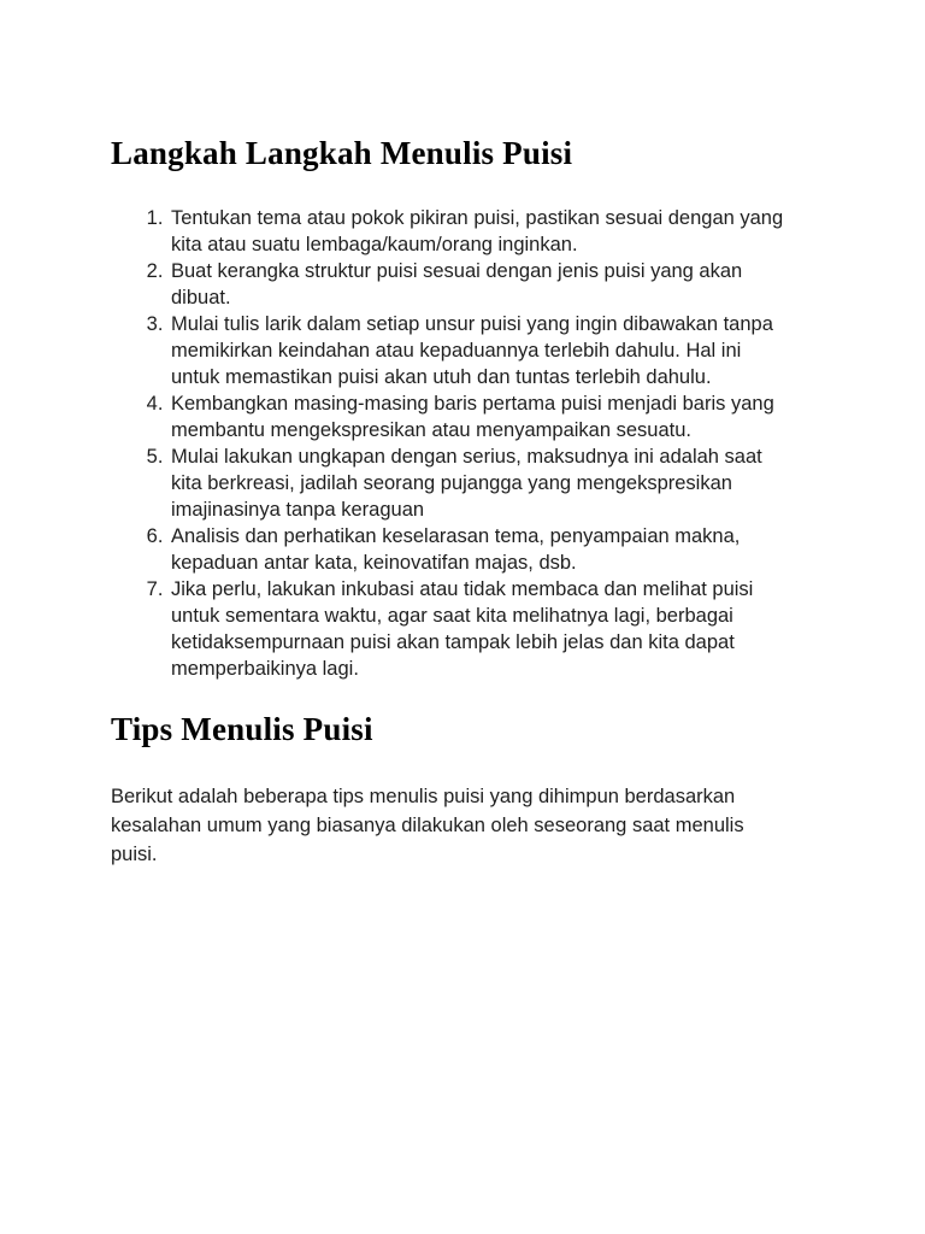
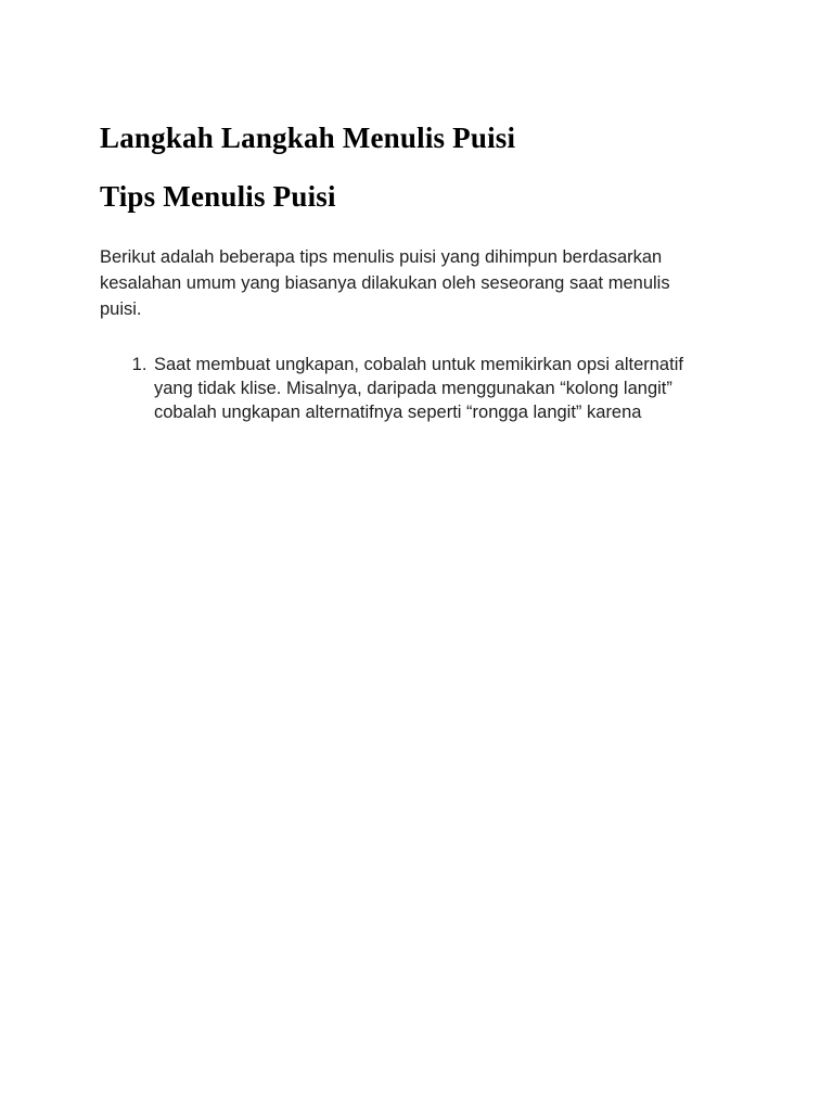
  Langkah Langkah Menulis Puisi
- Tentukan tema atau pokok pikiran puisi, pastikan sesuai dengan yang
- kita atau suatu lembaga/kaum/orang inginkan.
- Buat kerangka struktur puisi sesuai dengan jenis puisi yang akan
- dibuat.
- Mulai tulis larik dalam setiap unsur puisi yang ingin dibawakan tanpa
- memikirkan keindahan atau kepaduannya terlebih dahulu. Hal ini
- untuk memastikan puisi akan utuh dan tuntas terlebih dahulu.
- Kembangkan masing-masing baris pertama puisi menjadi baris yang
- membantu mengekspresikan atau menyampaikan sesuatu.
- Mulai lakukan ungkapan dengan serius, maksudnya ini adalah saat
- kita berkreasi, jadilah seorang pujangga yang mengekspresikan
- imajinasinya tanpa keraguan
- Analisis dan perhatikan keselarasan tema, penyampaian makna,
- kepaduan antar kata, keinovatifan majas, dsb.
- Jika perlu, lakukan inkubasi atau tidak membaca dan melihat puisi
- untuk sementara waktu, agar saat kita melihatnya lagi, berbagai
- ketidaksempurnaan puisi akan tampak lebih jelas dan kita dapat
- memperbaikinya lagi.
  Tips Menulis Puisi
  Berikut adalah beberapa tips menulis puisi yang dihimpun berdasarkan
  kesalahan umum yang biasanya dilakukan oleh seseorang saat menulis
  puisi.
+ Saat membuat ungkapan, cobalah untuk memikirkan opsi alternatif
+ yang tidak klise. Misalnya, daripada menggunakan “kolong langit”
+ cobalah ungkapan alternatifnya seperti “rongga langit” karena
